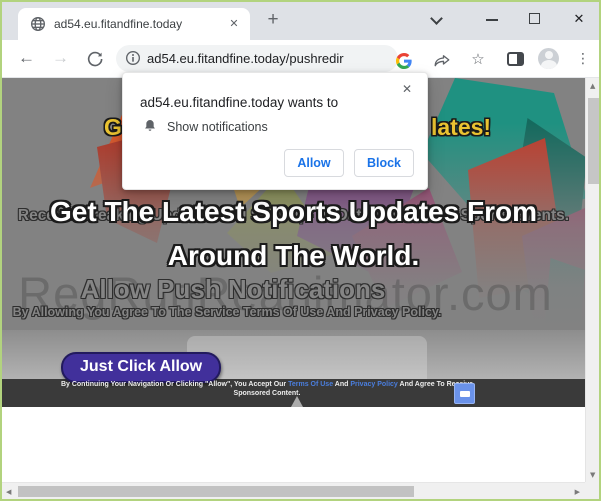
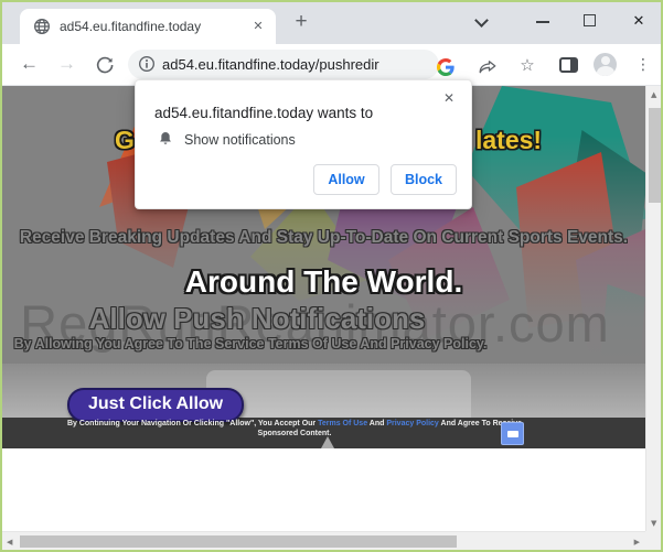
  ad54.eu.fitandfine.today
  ✕
  +
  ✕
  ←
  →
  ad54.eu.fitandfine.today/pushredir
  ☆
  ⋮
  RegRunReanimator.com
  G
  lates!
  Receive Breaking Updates And Stay Up-To-Date On Current Sports Events.
- Get The Latest Sports Updates From
  Around The World.
  Allow Push Notifications
  By Allowing You Agree To The Service Terms Of Use And Privacy Policy.
  Just Click Allow
  ✕
  ad54.eu.fitandfine.today wants to
  Show notifications
  Allow
  Block
  ▲
  ▼
  ◀
  ▶
